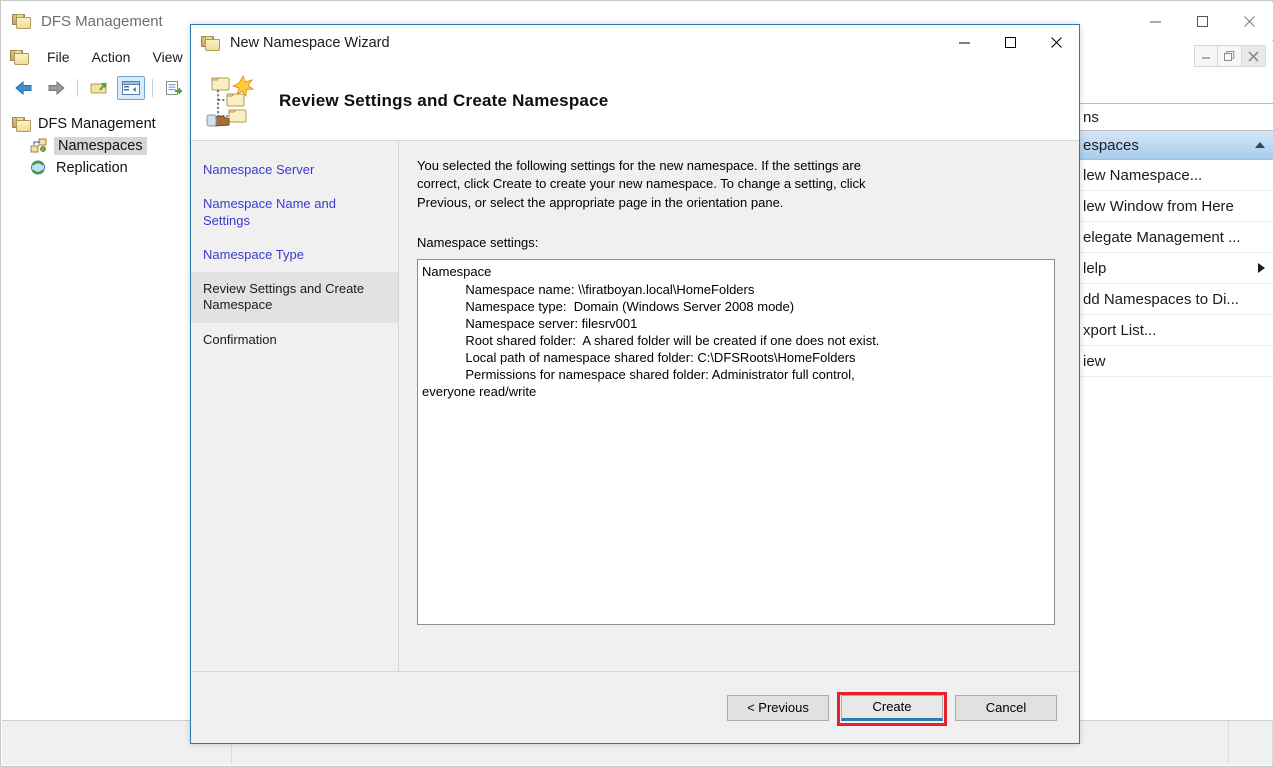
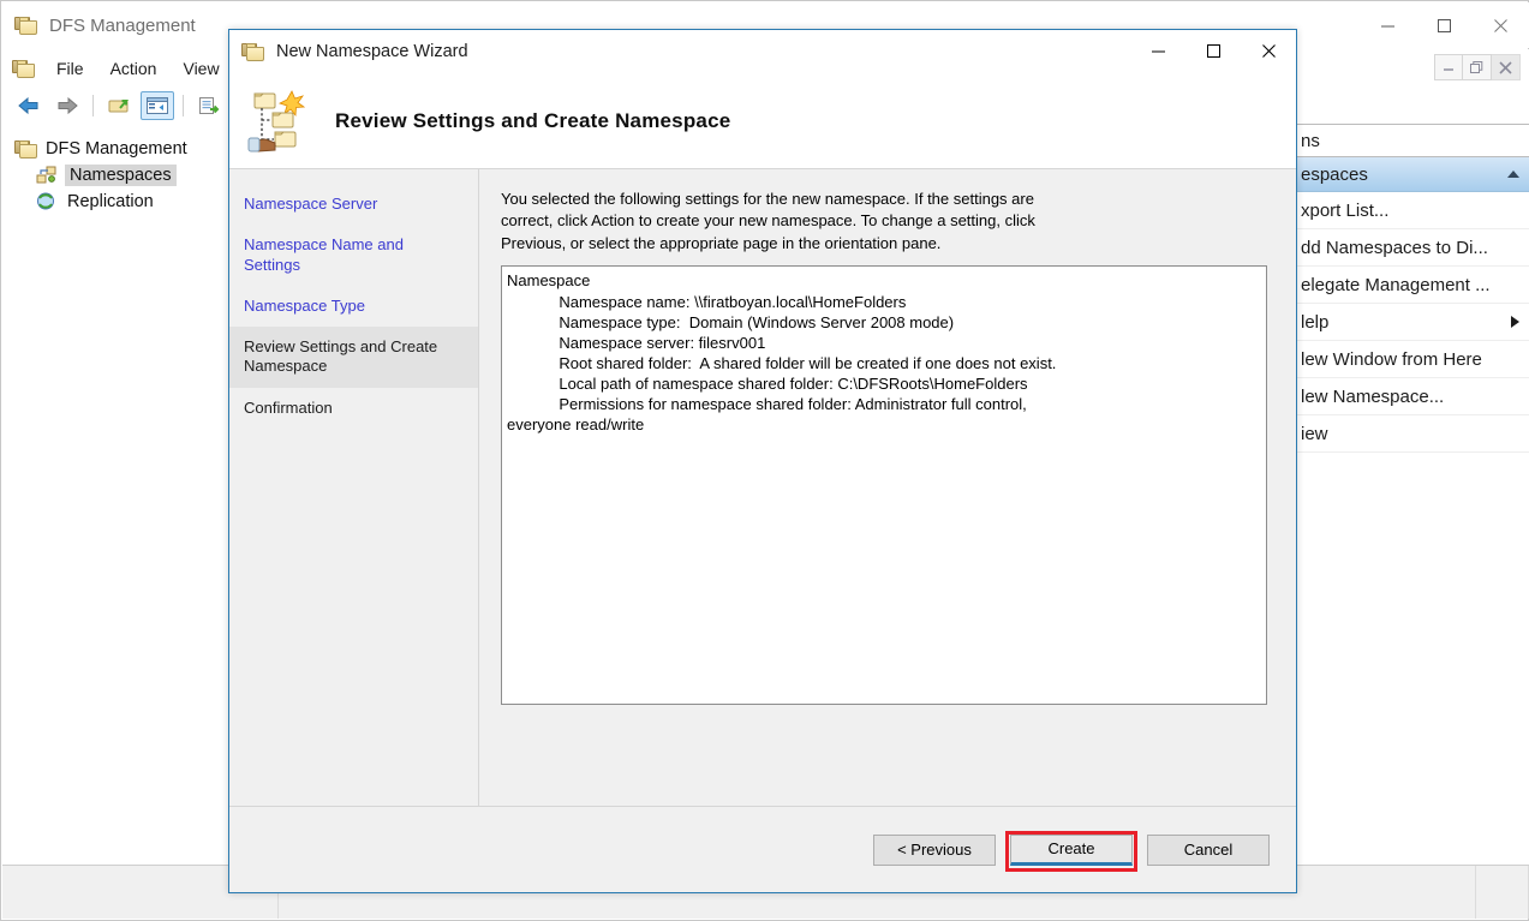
  DFS Management
  File
  Action
  View
  DFS Management
  Namespaces
  Replication
  ns
  espaces
- lew Namespace...
+ xport List...
- lew Window from Here
+ dd Namespaces to Di...
  elegate Management ...
  lelp
- dd Namespaces to Di...
+ lew Window from Here
- xport List...
+ lew Namespace...
  iew
  New Namespace Wizard
  Review Settings and Create Namespace
  Namespace Server
  Namespace Name and Settings
  Namespace Type
  Review Settings and Create Namespace
  Confirmation
- You selected the following settings for the new namespace. If the settings are correct, click Create to create your new namespace. To change a setting, click Previous, or select the appropriate page in the orientation pane.
+ You selected the following settings for the new namespace. If the settings are correct, click Action to create your new namespace. To change a setting, click Previous, or select the appropriate page in the orientation pane.
- Namespace settings:
  Namespace
  Namespace name: \\firatboyan.local\HomeFolders
  Namespace type: Domain (Windows Server 2008 mode)
  Namespace server: filesrv001
  Root shared folder: A shared folder will be created if one does not exist.
  Local path of namespace shared folder: C:\DFSRoots\HomeFolders
  Permissions for namespace shared folder: Administrator full control,
  everyone read/write
  < Previous
  Create
  Cancel
